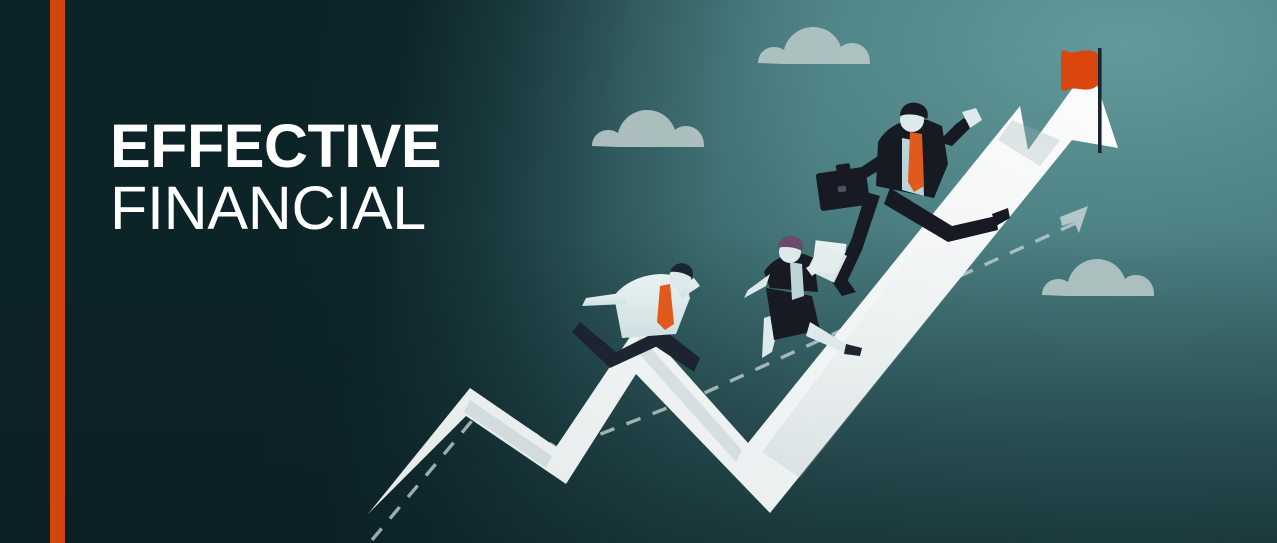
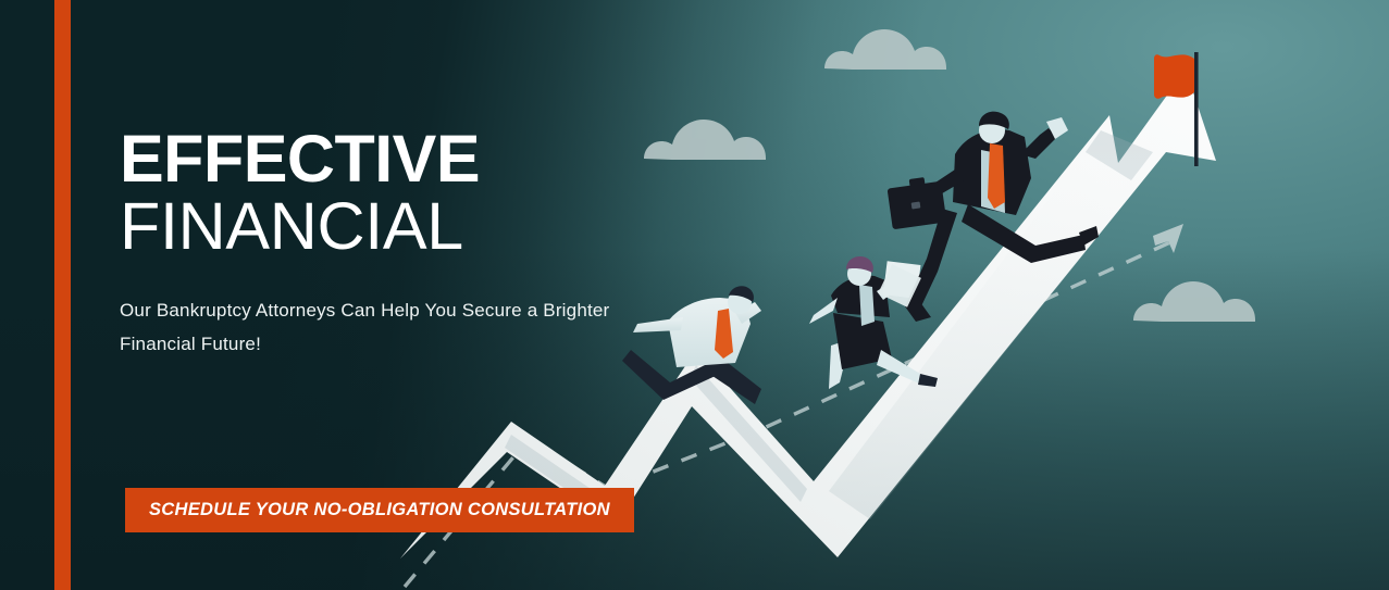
  EFFECTIVE
  FINANCIAL
+ Our Bankruptcy Attorneys Can Help You Secure a Brighter Financial Future!
+ SCHEDULE YOUR NO-OBLIGATION CONSULTATION
